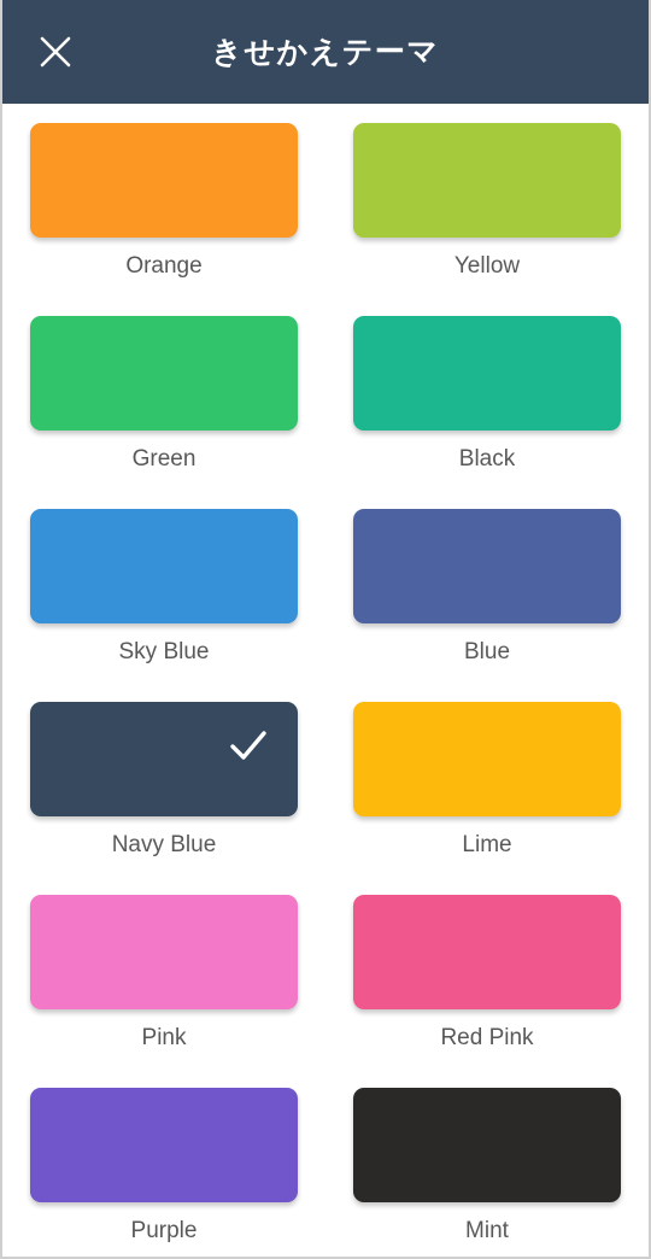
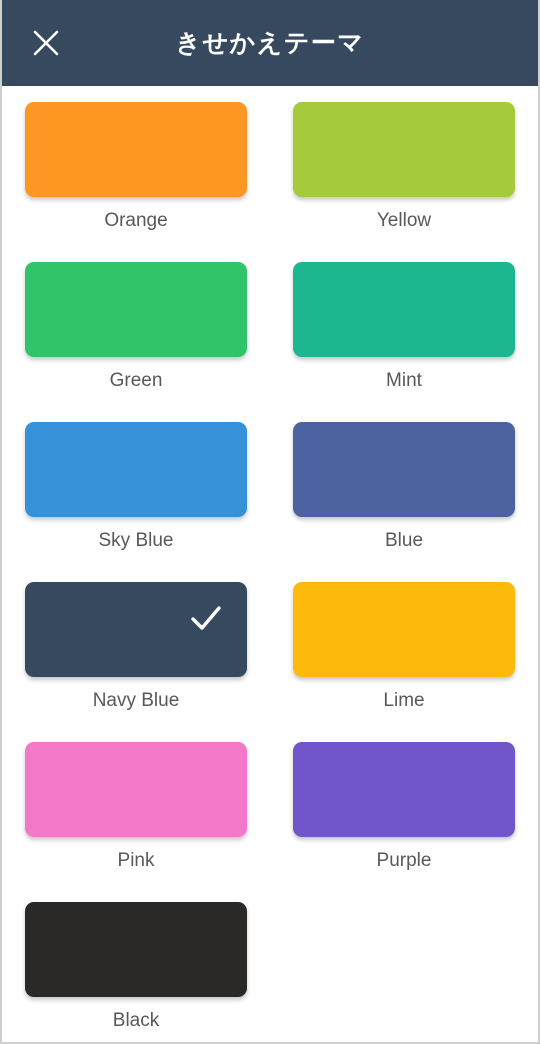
  きせかえテーマ
  Orange
  Yellow
  Green
- Black
+ Mint
  Sky Blue
  Blue
  Navy Blue
  Lime
  Pink
- Red Pink
  Purple
- Mint
+ Black
